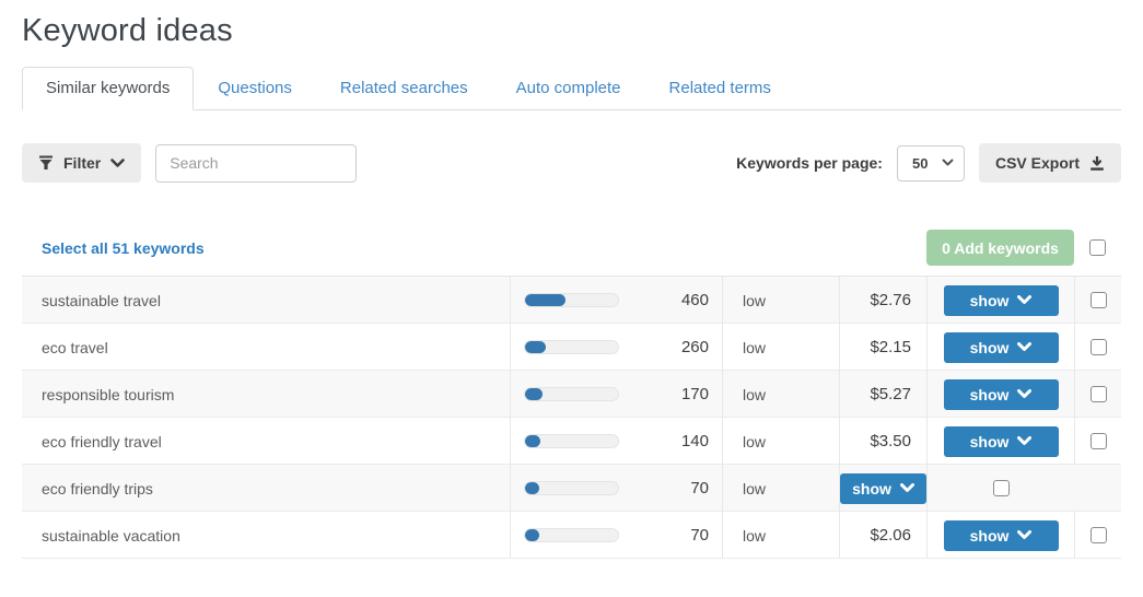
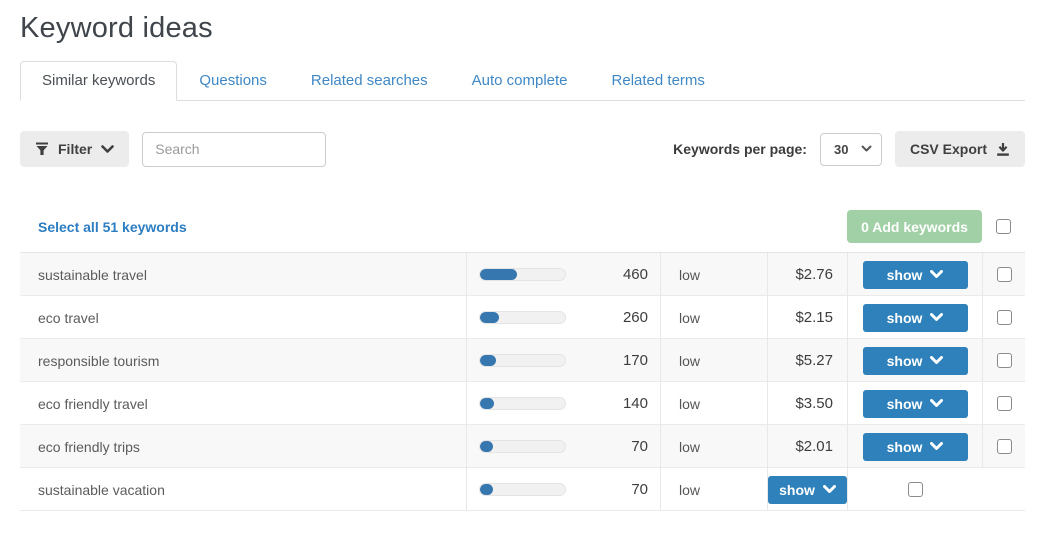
  Keyword ideas
  Similar keywords
  Questions
  Related searches
  Auto complete
  Related terms
  Filter
  Search
  Keywords per page:
- 50
+ 30
  CSV Export
  Select all 51 keywords
  0 Add keywords
  sustainable travel
  460
  low
  $2.76
  show
  eco travel
  260
  low
  $2.15
  show
  responsible tourism
  170
  low
  $5.27
  show
  eco friendly travel
  140
  low
  $3.50
  show
  eco friendly trips
  70
  low
+ $2.01
  show
  sustainable vacation
  70
  low
- $2.06
  show
